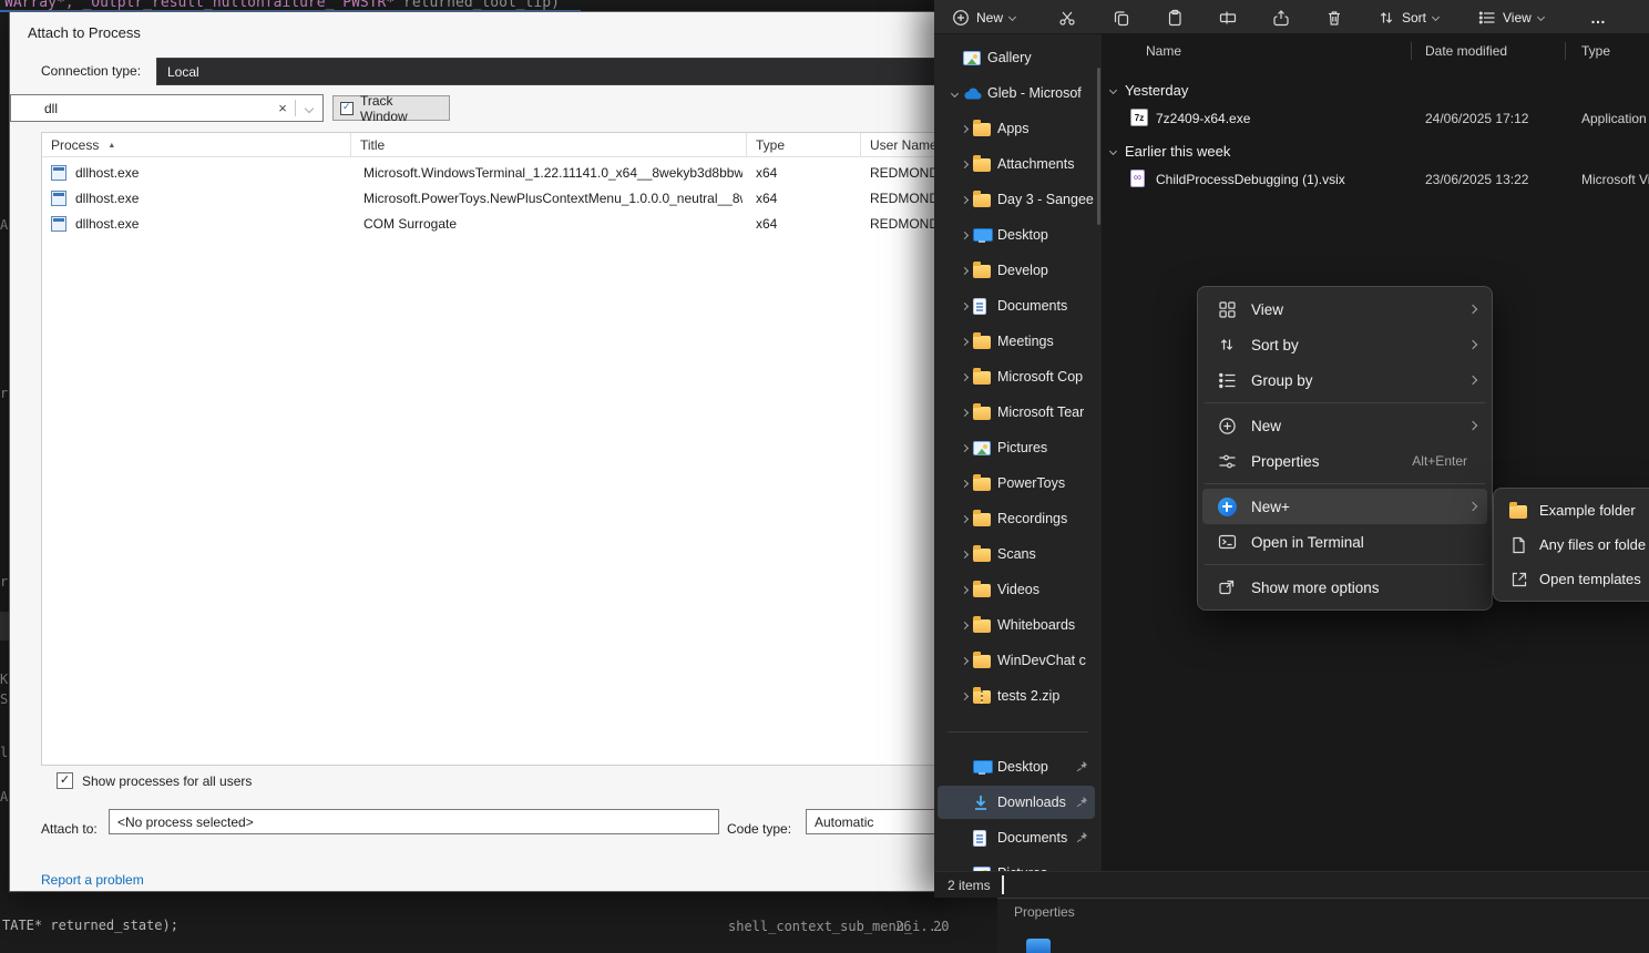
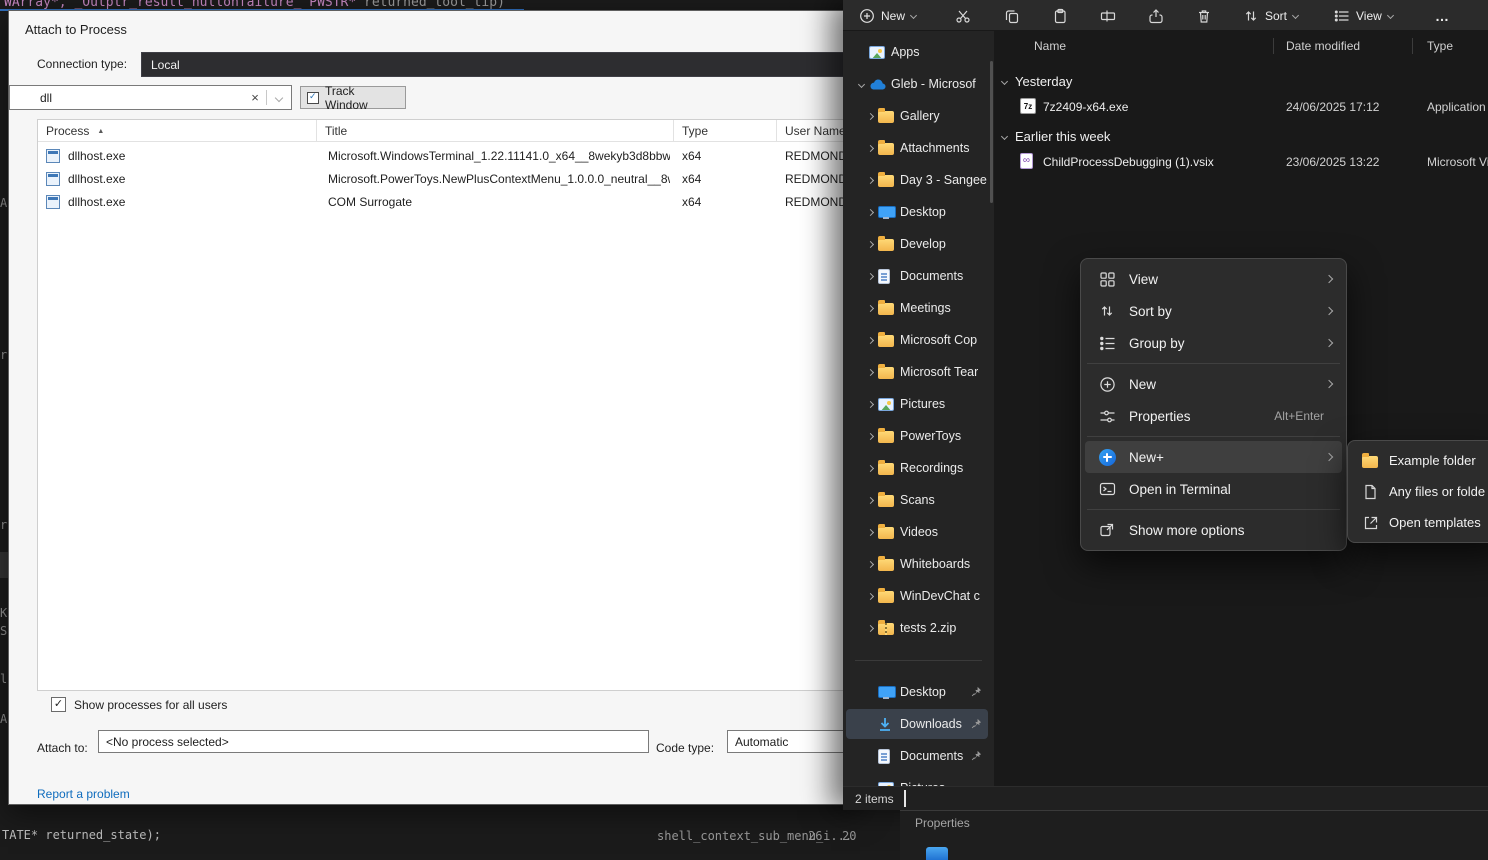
  WArray*, _Outptr_result_nullonfailure_ PWSTR* returned_tool_tip)
  K
  A
  TATE* returned_state);
  shell_context_sub_menu_i...
  26
  20
  Attach to Process
  Connection type:
  Local
  dll
  ×
  Track Window
  Process
  Title
  Type
  User Nam
  dllhost.exe
  Microsoft.WindowsTerminal_1.22.11141.0_x64__8wekyb3d8bbw
  x64
  REDMON
  dllhost.exe
  Microsoft.PowerToys.NewPlusContextMenu_1.0.0.0_neutral__8
  x64
  REDMON
  dllhost.exe
  COM Surrogate
  x64
  REDMON
  ✓
  Show processes for all users
  Attach to:
  <No process selected>
  Code type:
  Automatic
  Report a problem
  New
  Sort
  View
  …
- Gallery
+ Apps
  Gleb - Microsof
- Apps
+ Gallery
  Attachments
  Day 3 - Sangee
  Desktop
  Develop
  Documents
  Meetings
  Microsoft Cop
  Microsoft Tear
  Pictures
  PowerToys
  Recordings
  Scans
  Videos
  Whiteboards
  WinDevChat c
  tests 2.zip
  Desktop
  Downloads
  Documents
  Name
  Date modified
  Type
  Yesterday
  7z2409-x64.exe
  24/06/2025 17:12
  Application
  Earlier this week
  ChildProcessDebugging (1).vsix
  23/06/2025 13:22
  Microsoft V
  2 items
  View
  Sort by
  Group by
  New
  Properties
  Alt+Enter
  New+
  Open in Terminal
  Show more options
  Example folder
  Any files or folde
  Open templates
  Properties
